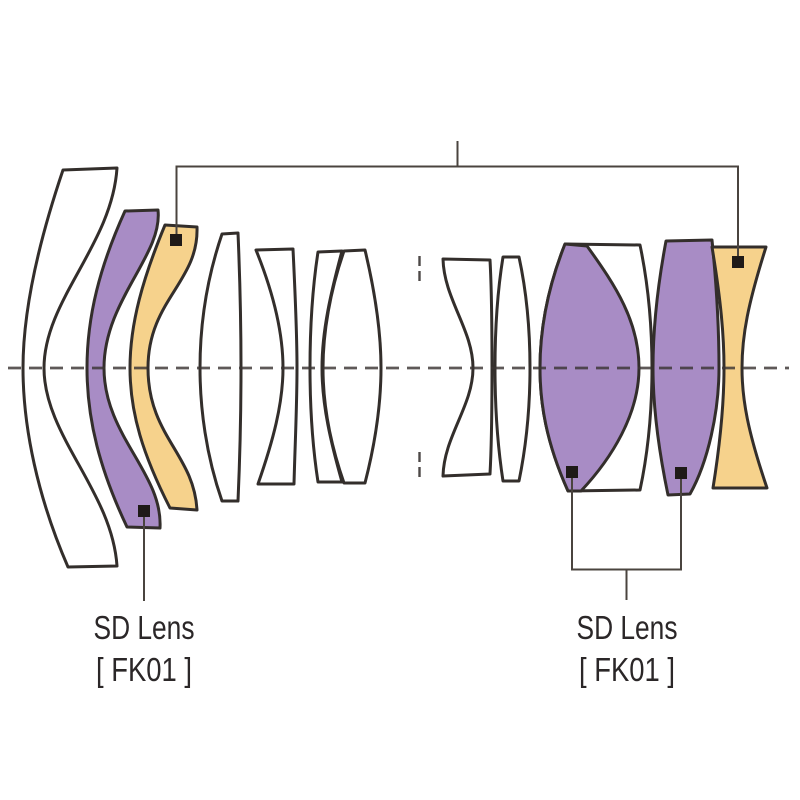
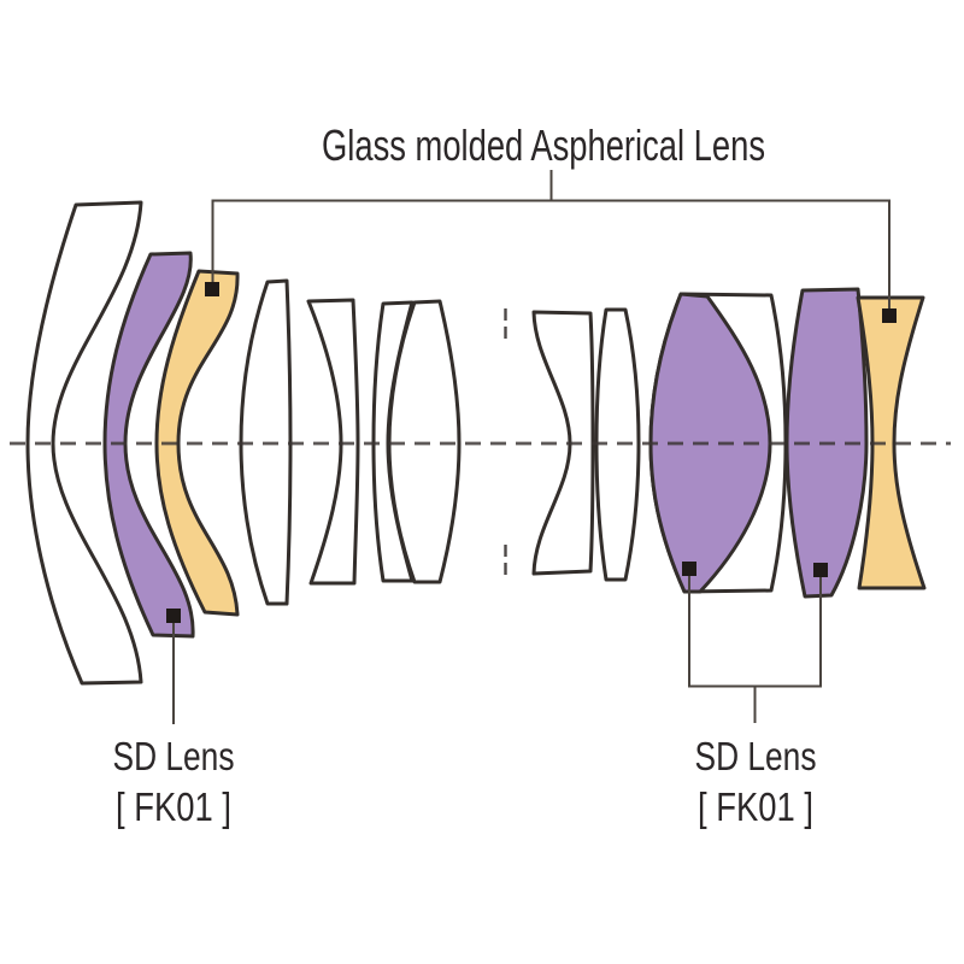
+ Glass molded Aspherical Lens
  SD Lens
  [ FK01 ]
  SD Lens
  [ FK01 ]
